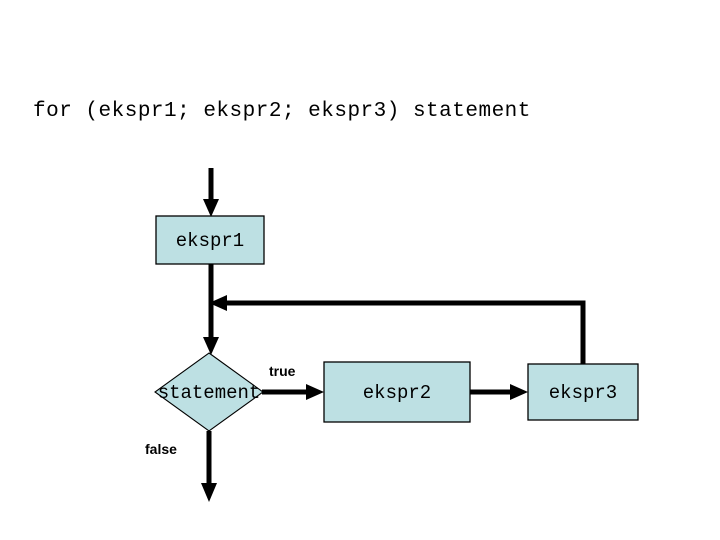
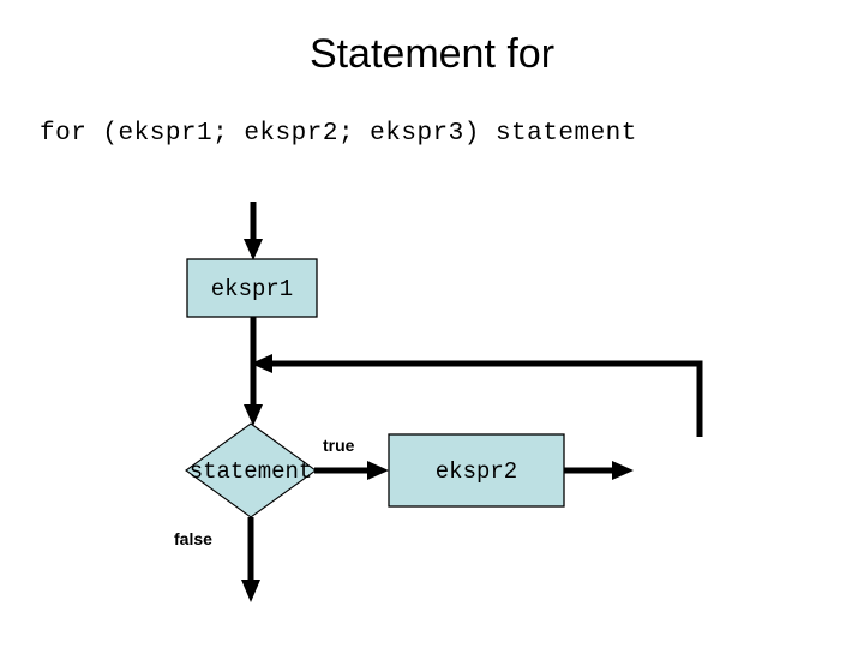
+ Statement for
  for (ekspr1; ekspr2; ekspr3) statement
  ekspr1
  statement
  true
  ekspr2
- ekspr3
  false
